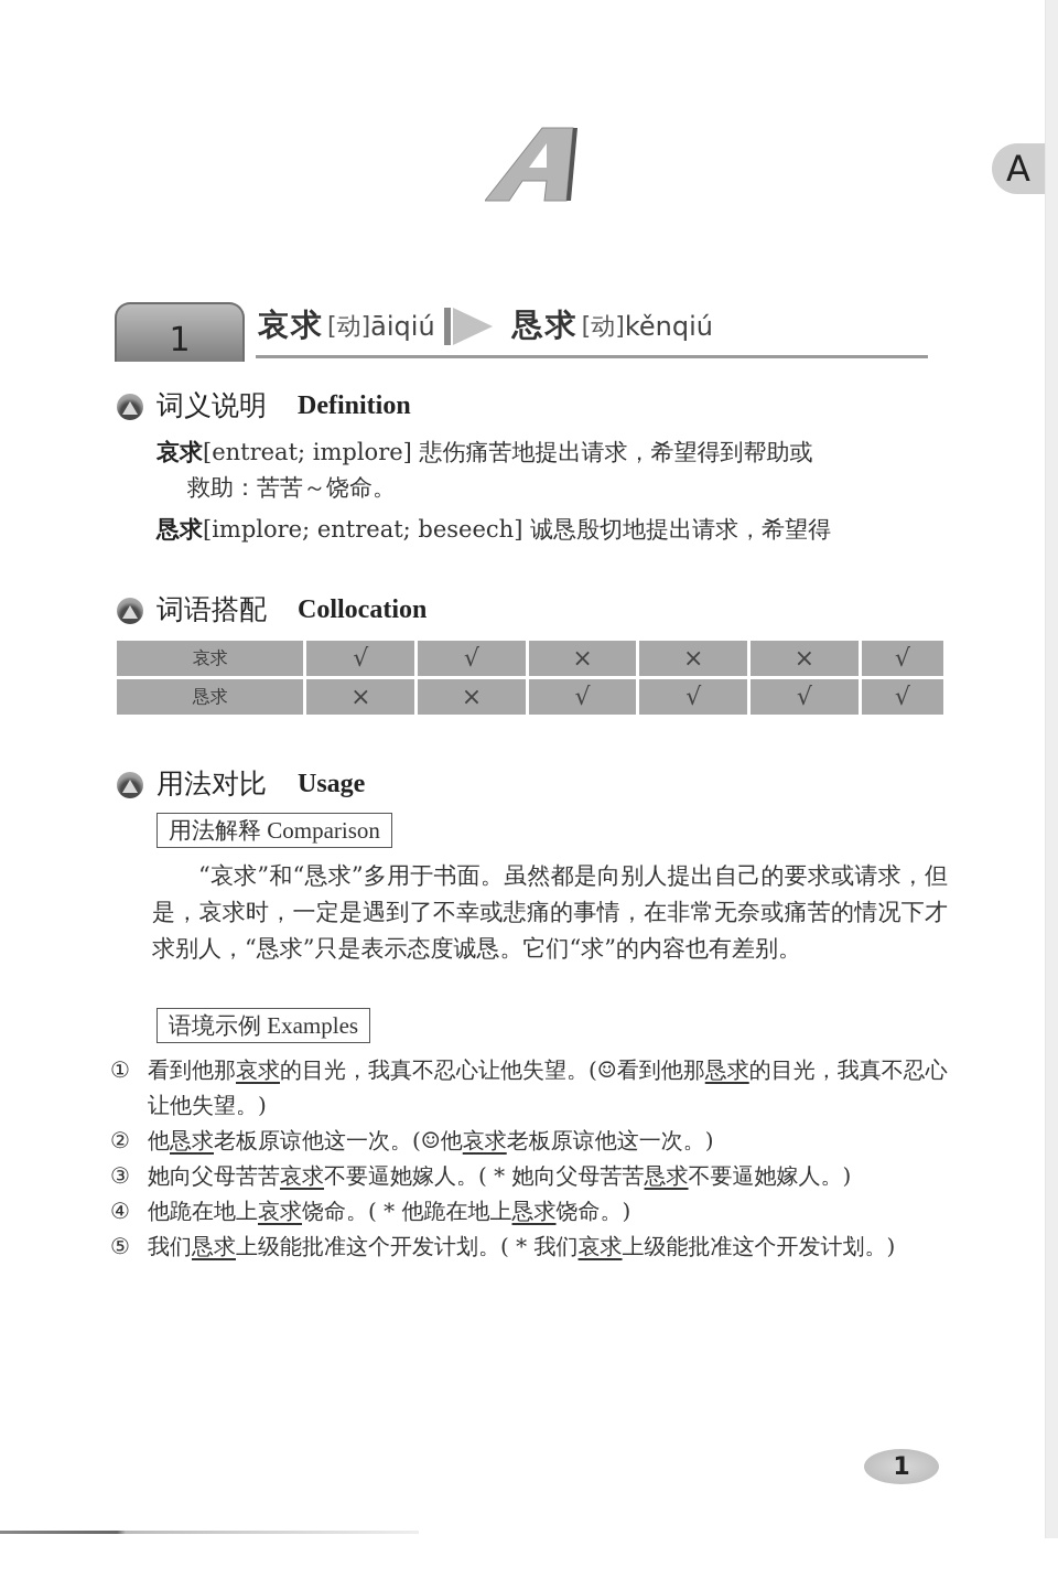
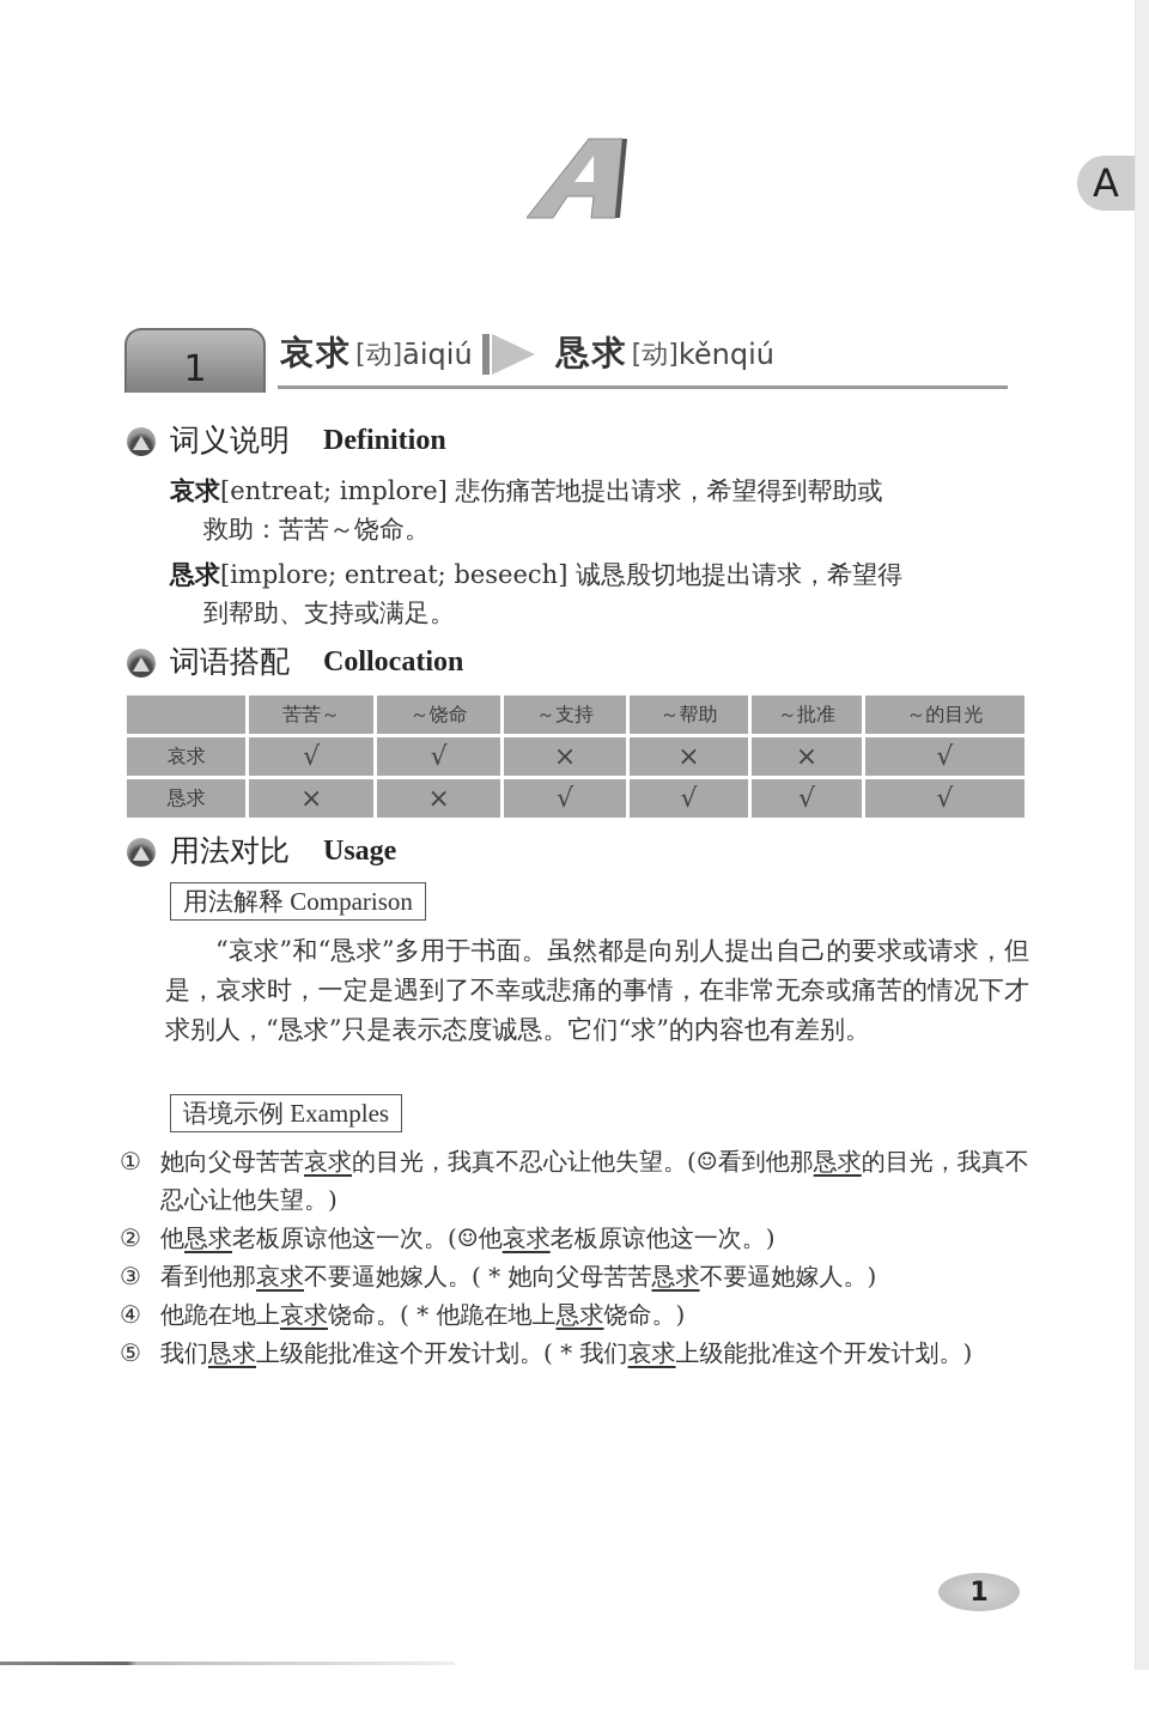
  A
  1
  哀求
  [动]
  āiqiú
  恳求
  [动]
  kěnqiú
  词义说明
  Definition
  哀求[entreat; implore] 悲伤痛苦地提出请求，希望得到帮助或
  救助：苦苦～饶命。
  恳求[implore; entreat; beseech] 诚恳殷切地提出请求，希望得
+ 到帮助、支持或满足。
  词语搭配
  Collocation
+ 	苦苦～	～饶命	～支持	～帮助	～批准	～的目光
  哀求	√	√	×	×	×	√
  恳求	×	×	√	√	√	√
  用法对比
  Usage
  用法解释 Comparison
  “哀求”和“恳求”多用于书面。虽然都是向别人提出自己的要求或请求，但是，哀求时，一定是遇到了不幸或悲痛的事情，在非常无奈或痛苦的情况下才求别人，“恳求”只是表示态度诚恳。它们“求”的内容也有差别。
  语境示例 Examples
  ①
- 看到他那哀求的目光，我真不忍心让他失望。(☺看到他那恳求的目光，我真不忍心让他失望。)
+ 她向父母苦苦哀求的目光，我真不忍心让他失望。(☺看到他那恳求的目光，我真不忍心让他失望。)
  ②
  他恳求老板原谅他这一次。(☺他哀求老板原谅他这一次。)
  ③
- 她向父母苦苦哀求不要逼她嫁人。( * 她向父母苦苦恳求不要逼她嫁人。)
+ 看到他那哀求不要逼她嫁人。( * 她向父母苦苦恳求不要逼她嫁人。)
  ④
  他跪在地上哀求饶命。( * 他跪在地上恳求饶命。)
  ⑤
  我们恳求上级能批准这个开发计划。( * 我们哀求上级能批准这个开发计划。)
  1
